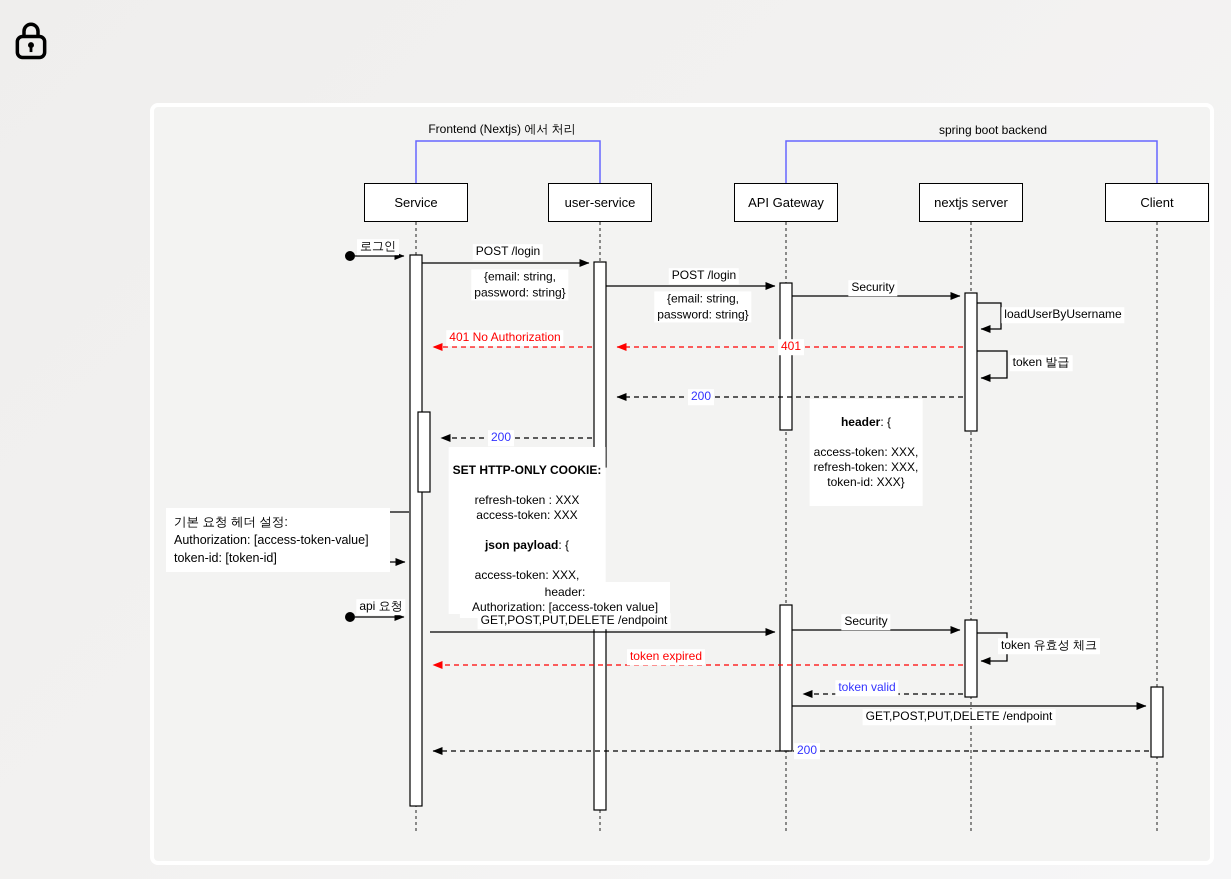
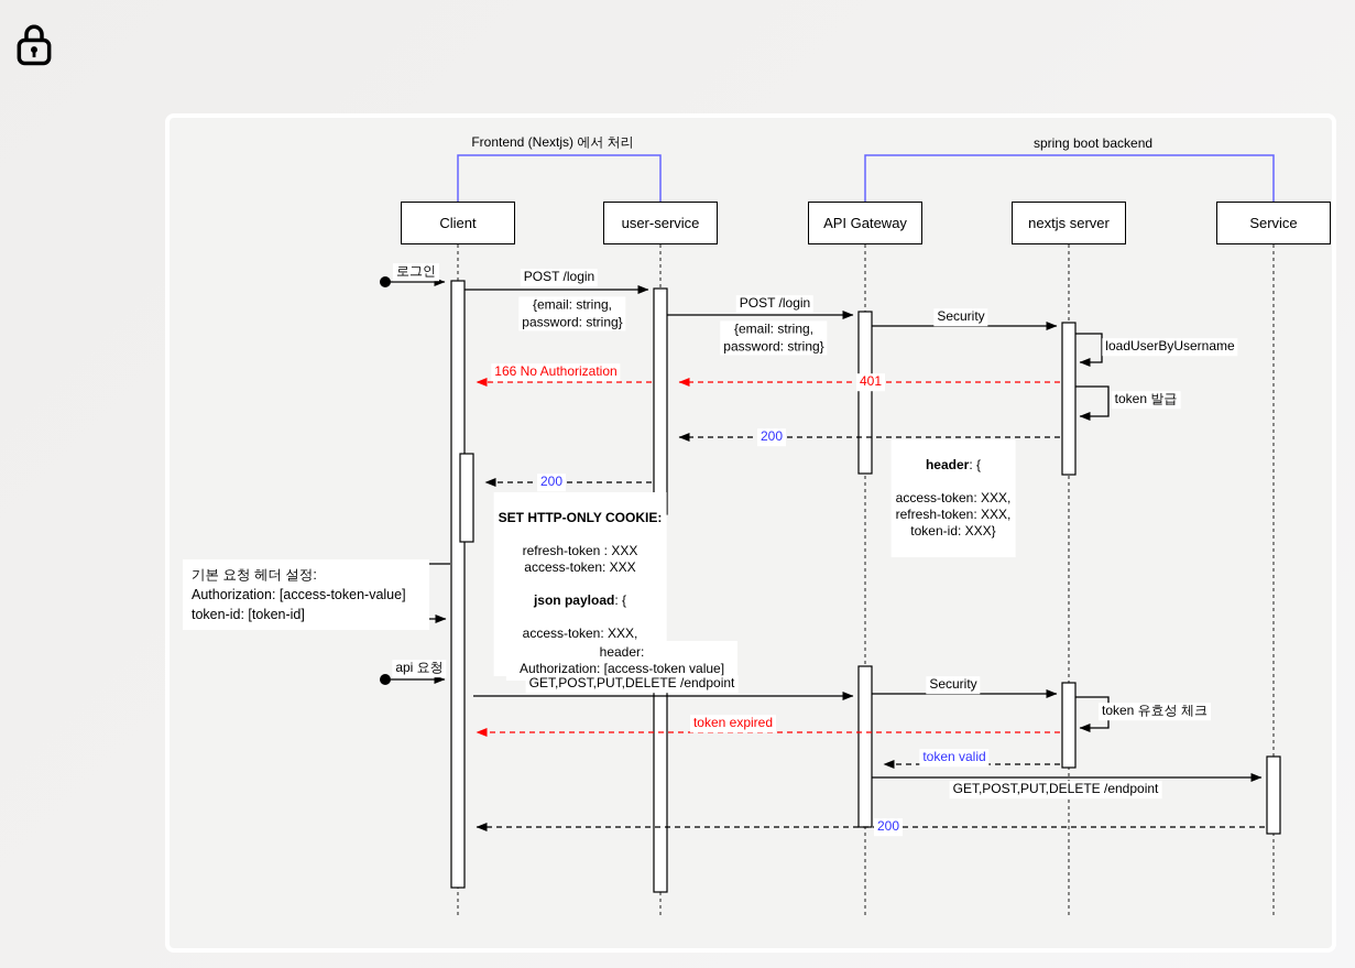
- Service
+ Client
  user-service
  API Gateway
  nextjs server
- Client
+ Service
  Frontend (Nextjs) 에서 처리
  spring boot backend
  로그인
  POST /login
  {email: string,
  password: string}
  POST /login
  {email: string,
  password: string}
  Security
  loadUserByUsername
- 401 No Authorization
+ 166 No Authorization
  401
  token 발급
  200
  header: {
  access-token: XXX,
  refresh-token: XXX,
  token-id: XXX}
  200
  SET HTTP-ONLY COOKIE:
  refresh-token : XXX
  access-token: XXX
  json payload: {
  access-token: XXX,
  기본 요청 헤더 설정:
  Authorization: [access-token-value]
  token-id: [token-id]
  api 요청
  header:
  Authorization: [access-token value]
  GET,POST,PUT,DELETE /endpoint
  Security
  token 유효성 체크
  token expired
  token valid
  GET,POST,PUT,DELETE /endpoint
  200
